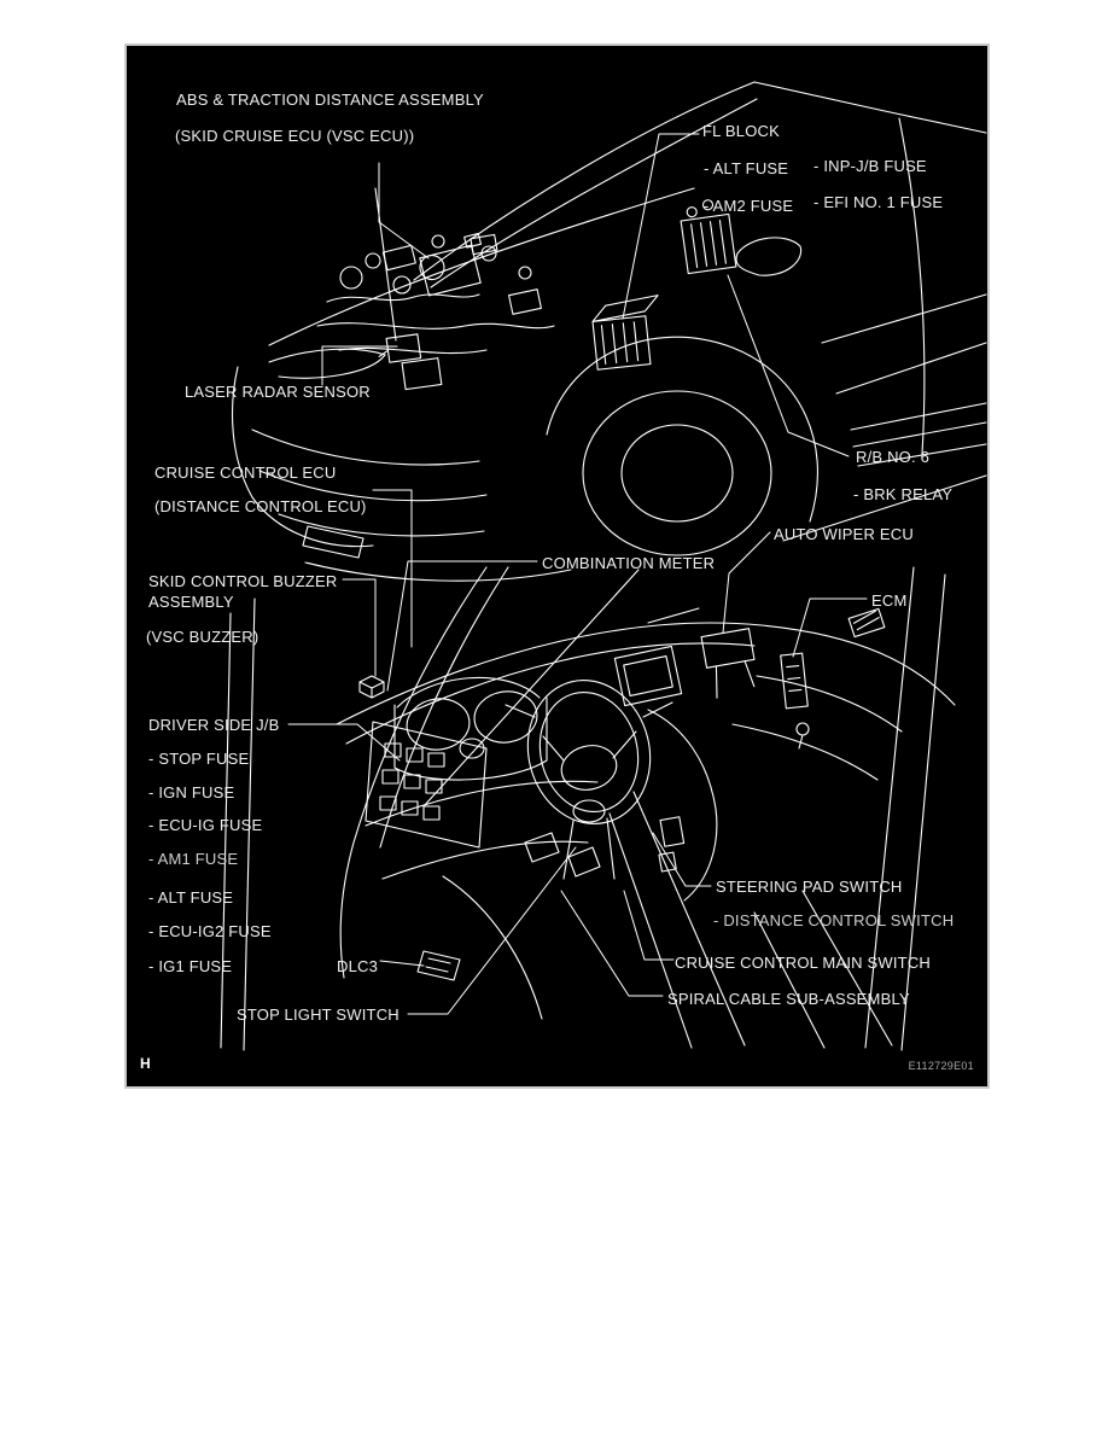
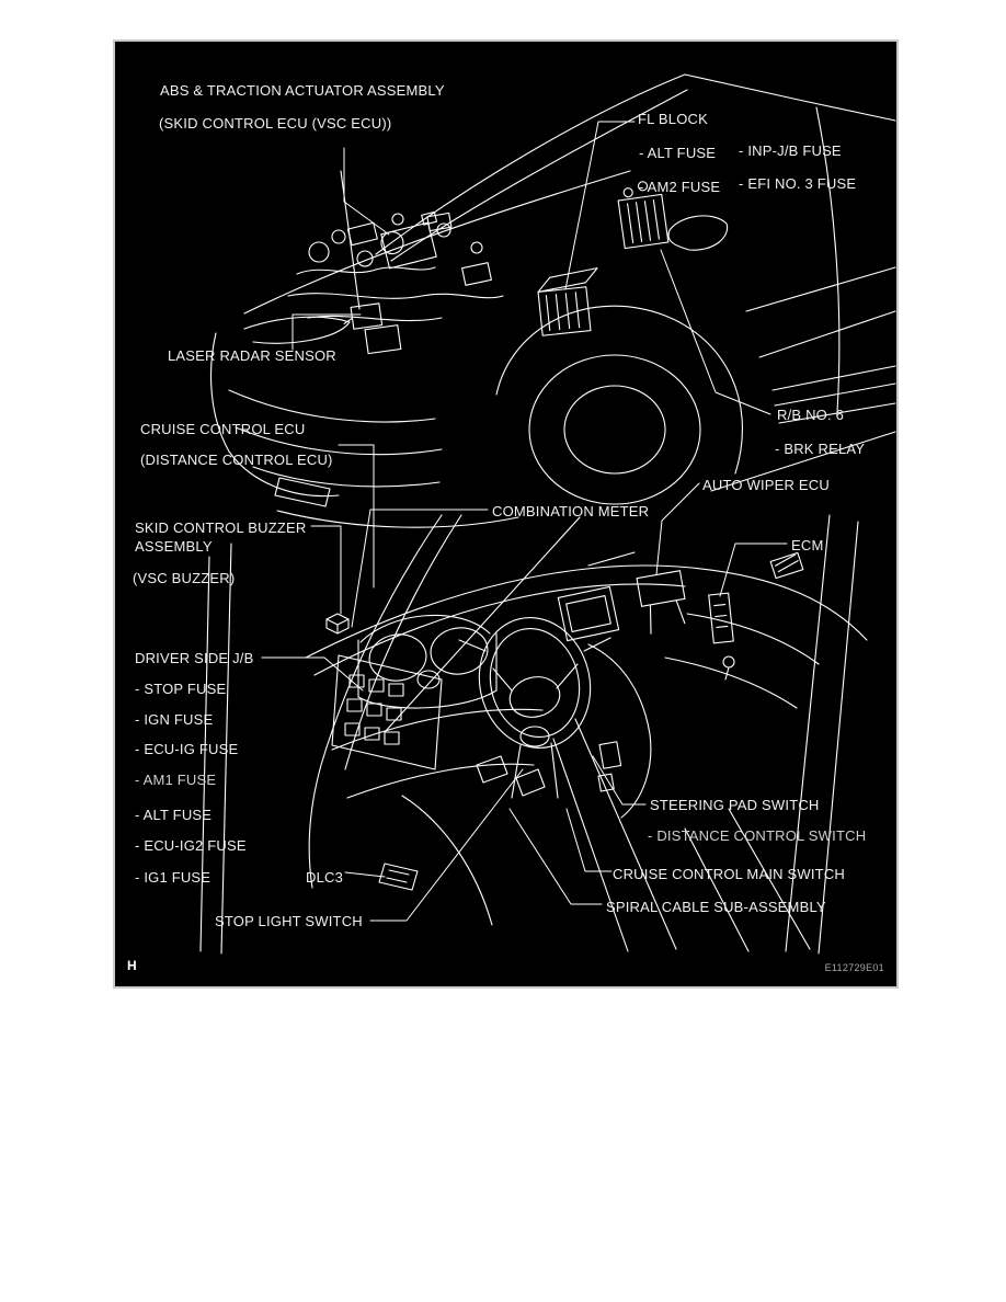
- ABS & TRACTION DISTANCE ASSEMBLY
+ ABS & TRACTION ACTUATOR ASSEMBLY
- (SKID CRUISE ECU (VSC ECU))
+ (SKID CONTROL ECU (VSC ECU))
  FL BLOCK
  - ALT FUSE
  - INP-J/B FUSE
  - AM2 FUSE
- - EFI NO. 1 FUSE
+ - EFI NO. 3 FUSE
  LASER RADAR SENSOR
  CRUISE CONTROL ECU
  (DISTANCE CONTROL ECU)
  R/B NO. 6
  - BRK RELAY
  AUTO WIPER ECU
  COMBINATION METER
  ECM
  SKID CONTROL BUZZER
  ASSEMBLY
  (VSC BUZZER)
  DRIVER SIDE J/B
  - STOP FUSE
  - IGN FUSE
  - ECU-IG FUSE
  - AM1 FUSE
  - ALT FUSE
  - ECU-IG2 FUSE
  - IG1 FUSE
  DLC3
  STOP LIGHT SWITCH
  STEERING PAD SWITCH
  - DISTANCE CONTROL SWITCH
  CRUISE CONTROL MAIN SWITCH
  SPIRAL CABLE SUB-ASSEMBLY
  H
  E112729E01
